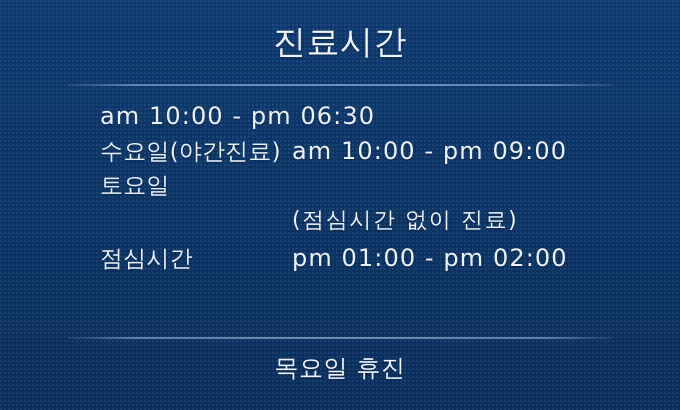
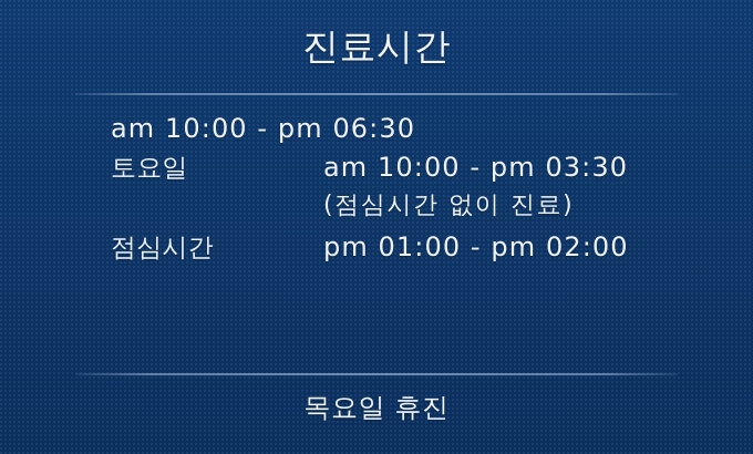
  진료시간
  am 10:00 - pm 06:30
- 수요일(야간진료)
- am 10:00 - pm 09:00
  토요일
+ am 10:00 - pm 03:30
  (점심시간 없이 진료)
  점심시간
  pm 01:00 - pm 02:00
  목요일 휴진
